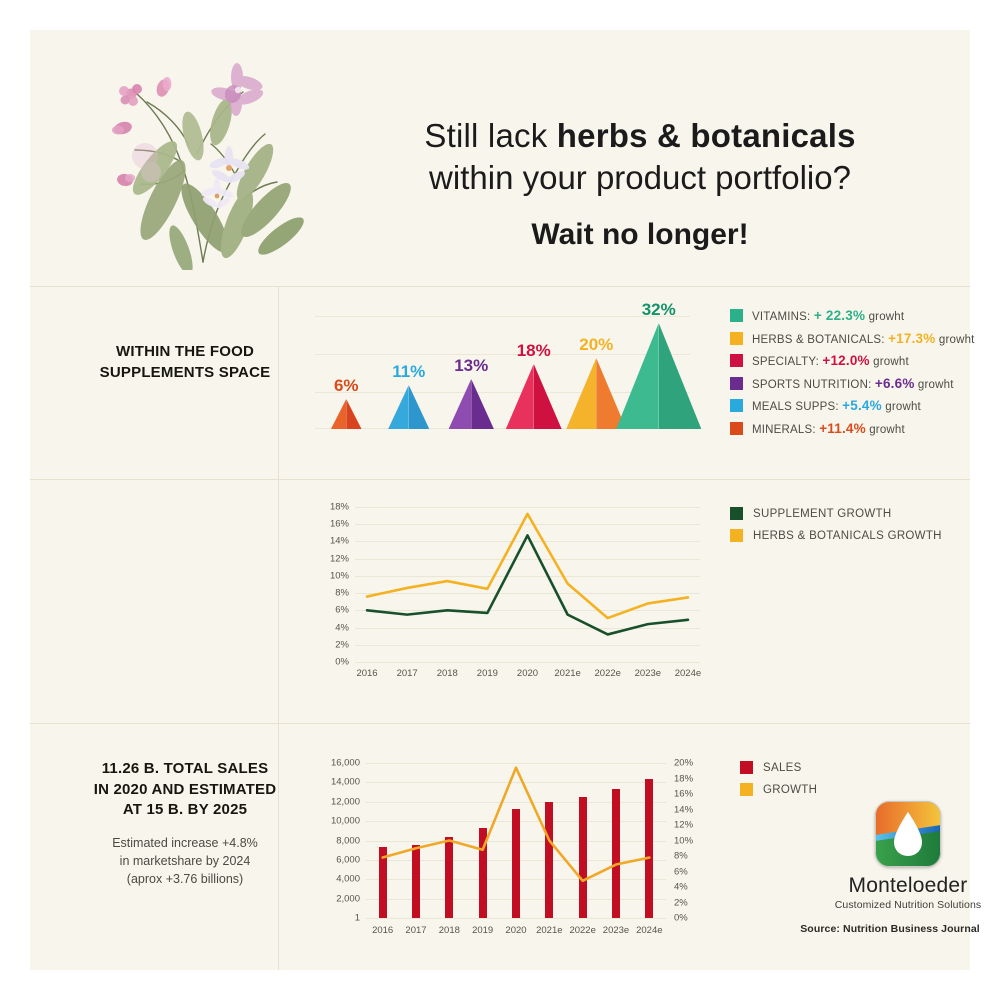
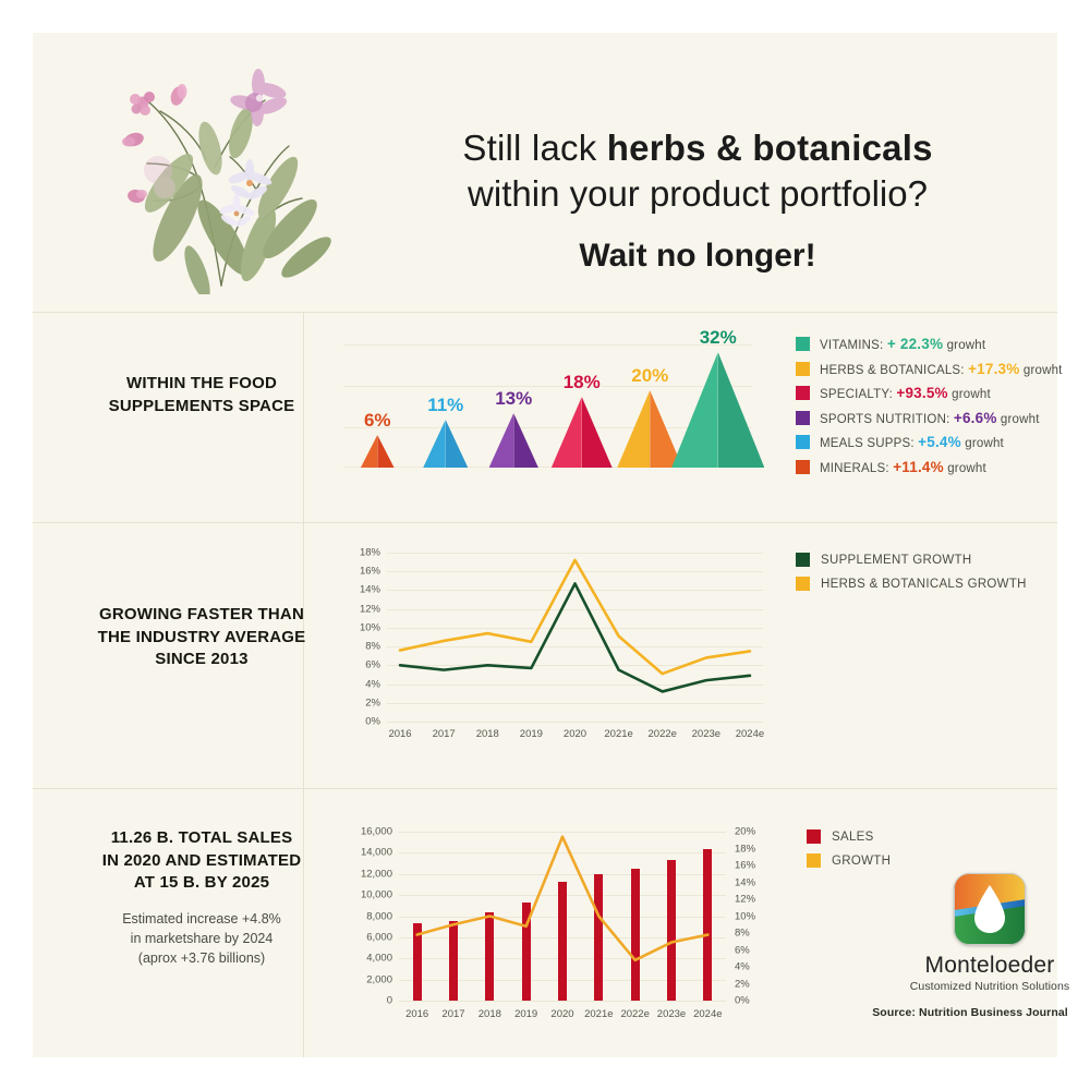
  Still lack herbs & botanicals
  within your product portfolio?
  Wait no longer!
  WITHIN THE FOOD
  SUPPLEMENTS SPACE
  6%
  11%
  13%
  18%
  20%
  32%
  VITAMINS: + 22.3% growht
  HERBS & BOTANICALS: +17.3% growht
- SPECIALTY: +12.0% growht
+ SPECIALTY: +93.5% growht
  SPORTS NUTRITION: +6.6% growht
  MEALS SUPPS: +5.4% growht
  MINERALS: +11.4% growht
+ GROWING FASTER THAN
+ THE INDUSTRY AVERAGE
+ SINCE 2013
  0%
  2%
  4%
  6%
  8%
  10%
  12%
  14%
  16%
  18%
  2016
  2017
  2018
  2019
  2020
  2021e
  2022e
  2023e
  2024e
  SUPPLEMENT GROWTH
  HERBS & BOTANICALS GROWTH
  11.26 B. TOTAL SALES
  IN 2020 AND ESTIMATED
  AT 15 B. BY 2025
  Estimated increase +4.8%
  in marketshare by 2024
  (aprox +3.76 billions)
- 1
+ 0
  2,000
  4,000
  6,000
  8,000
  10,000
  12,000
  14,000
  16,000
  0%
  2%
  4%
  6%
  8%
  10%
  12%
  14%
  16%
  18%
  20%
  2016
  2017
  2018
  2019
  2020
  2021e
  2022e
  2023e
  2024e
  SALES
  GROWTH
  Monteloeder
  Customized Nutrition Solutions
  Source: Nutrition Business Journal
